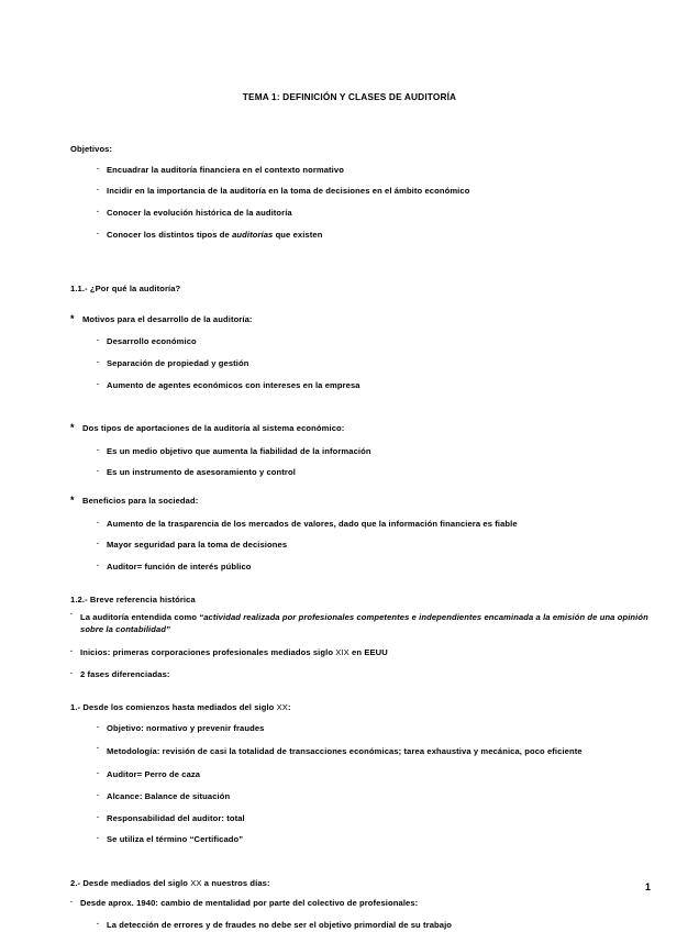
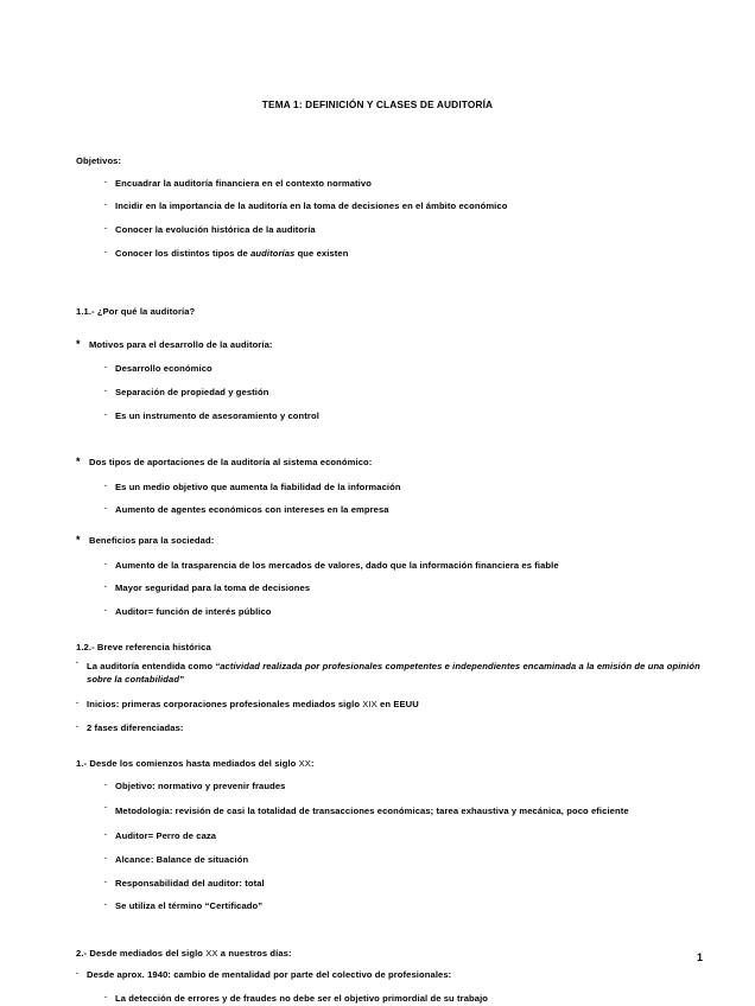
  TEMA 1: DEFINICIÓN Y CLASES DE AUDITORÍA
  Objetivos:
  Encuadrar la auditoría financiera en el contexto normativo
  Incidir en la importancia de la auditoría en la toma de decisiones en el ámbito económico
  Conocer la evolución histórica de la auditoría
  Conocer los distintos tipos de auditorías que existen
  1.1.- ¿Por qué la auditoría?
  *
  Motivos para el desarrollo de la auditoría:
  Desarrollo económico
  Separación de propiedad y gestión
- Aumento de agentes económicos con intereses en la empresa
+ Es un instrumento de asesoramiento y control
  *
  Dos tipos de aportaciones de la auditoría al sistema económico:
  Es un medio objetivo que aumenta la fiabilidad de la información
- Es un instrumento de asesoramiento y control
+ Aumento de agentes económicos con intereses en la empresa
  *
  Beneficios para la sociedad:
  Aumento de la trasparencia de los mercados de valores, dado que la información financiera es fiable
  Mayor seguridad para la toma de decisiones
  Auditor= función de interés público
  1.2.- Breve referencia histórica
  La auditoría entendida como “actividad realizada por profesionales competentes e independientes encaminada a la emisión de una opinión sobre la contabilidad”
  Inicios: primeras corporaciones profesionales mediados siglo XIX en EEUU
  2 fases diferenciadas:
  1.- Desde los comienzos hasta mediados del siglo XX:
  Objetivo: normativo y prevenir fraudes
  Metodología: revisión de casi la totalidad de transacciones económicas; tarea exhaustiva y mecánica, poco eficiente
  Auditor= Perro de caza
  Alcance: Balance de situación
  Responsabilidad del auditor: total
  Se utiliza el término “Certificado”
  2.- Desde mediados del siglo XX a nuestros días:
  Desde aprox. 1940: cambio de mentalidad por parte del colectivo de profesionales:
  La detección de errores y de fraudes no debe ser el objetivo primordial de su trabajo
  1
